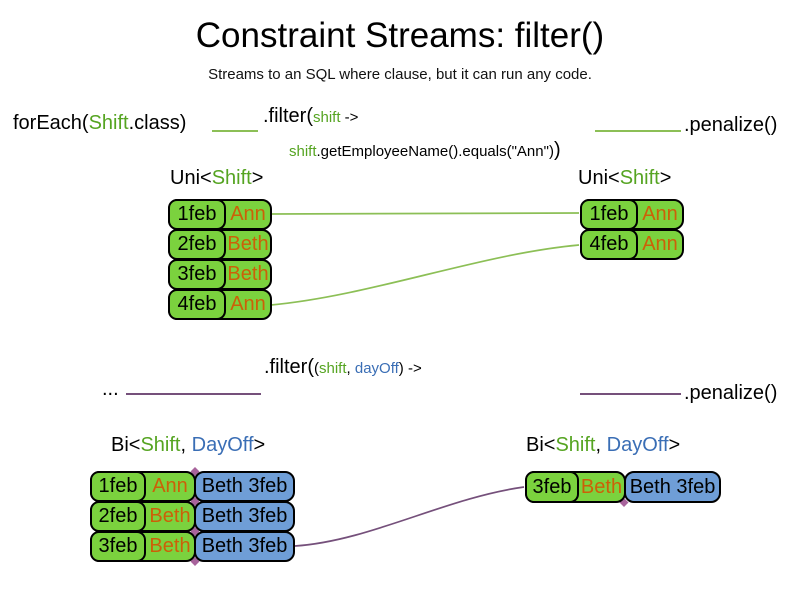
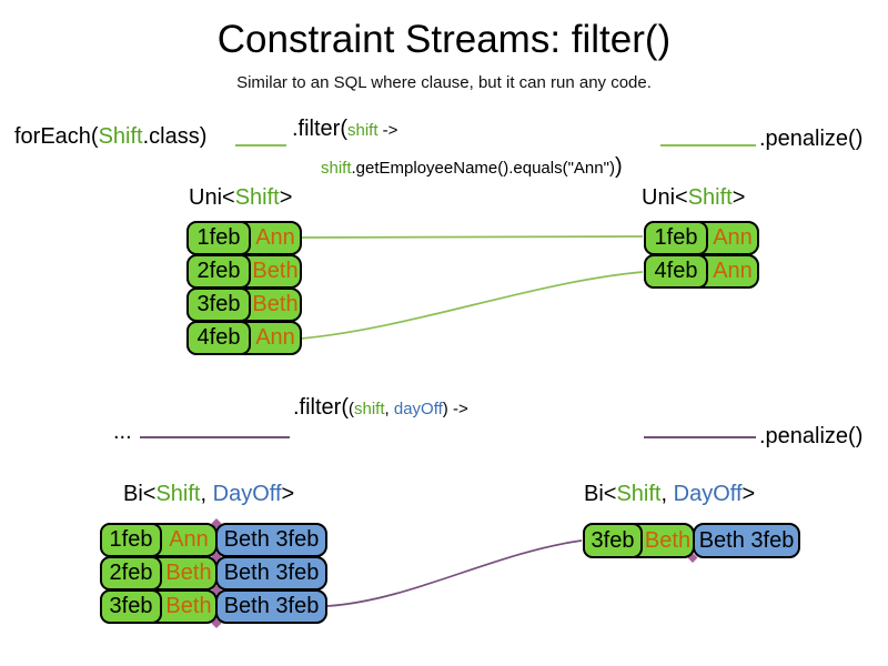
  Constraint Streams: filter()
- Streams to an SQL where clause, but it can run any code.
+ Similar to an SQL where clause, but it can run any code.
  forEach(Shift.class)
  .filter(shift ->
  shift.getEmployeeName().equals("Ann"))
  .penalize()
  Uni<Shift>
  Uni<Shift>
  1feb
  Ann
  2feb
  Beth
  3feb
  Beth
  4feb
  Ann
  1feb
  Ann
  4feb
  Ann
  ...
  .filter((shift, dayOff) ->
  .penalize()
  Bi<Shift, DayOff>
  Bi<Shift, DayOff>
  1feb
  Ann
  Beth 3feb
  2feb
  Beth
  Beth 3feb
  3feb
  Beth
  Beth 3feb
  3feb
  Beth
  Beth 3feb
